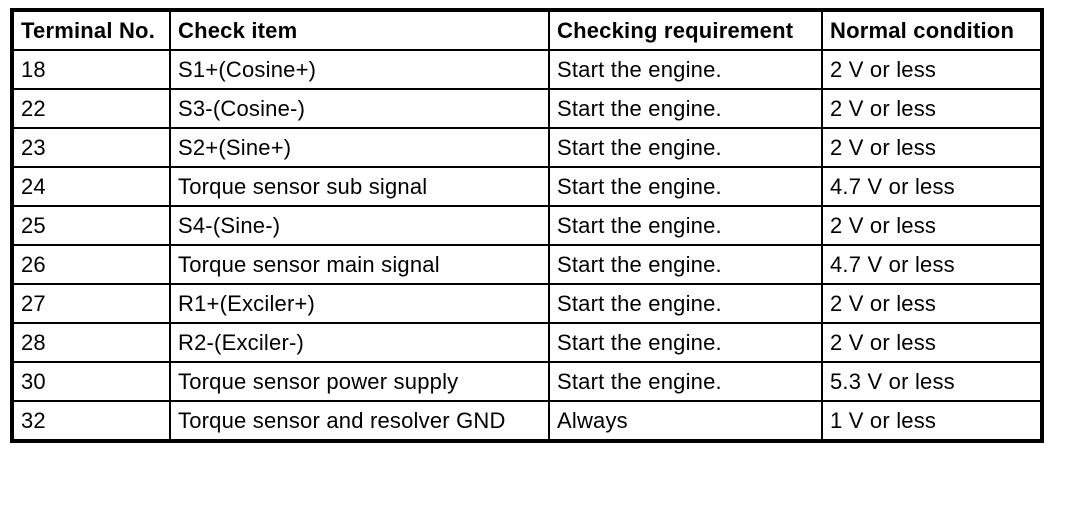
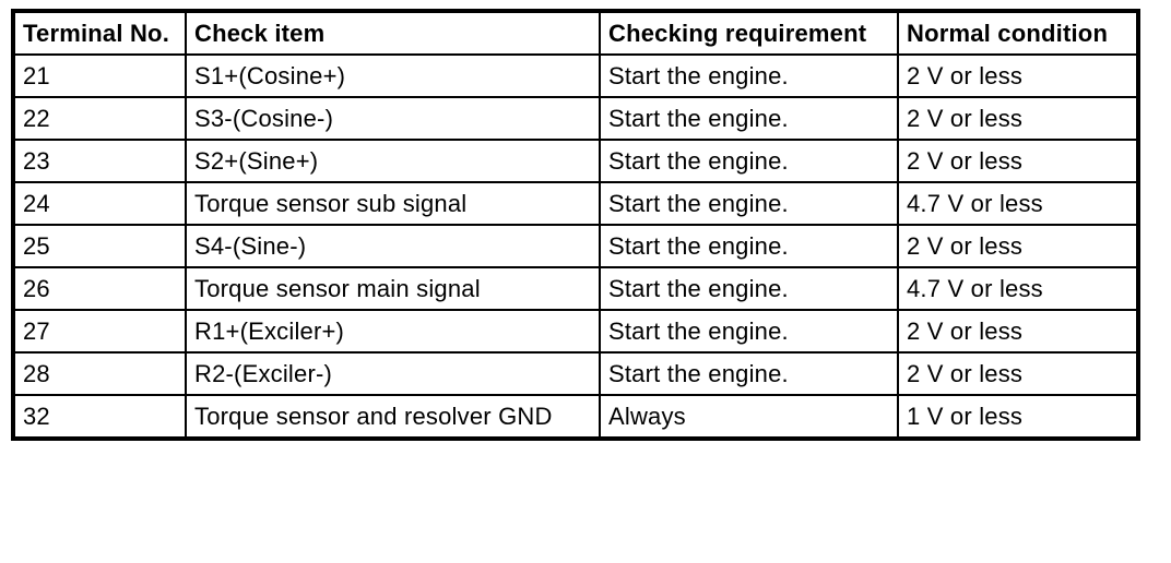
  Terminal No.	Check item	Checking requirement	Normal condition
- 18	S1+(Cosine+)	Start the engine.	2 V or less
+ 21	S1+(Cosine+)	Start the engine.	2 V or less
  22	S3-(Cosine-)	Start the engine.	2 V or less
  23	S2+(Sine+)	Start the engine.	2 V or less
  24	Torque sensor sub signal	Start the engine.	4.7 V or less
  25	S4-(Sine-)	Start the engine.	2 V or less
  26	Torque sensor main signal	Start the engine.	4.7 V or less
  27	R1+(Exciler+)	Start the engine.	2 V or less
  28	R2-(Exciler-)	Start the engine.	2 V or less
- 30	Torque sensor power supply	Start the engine.	5.3 V or less
  32	Torque sensor and resolver GND	Always	1 V or less
